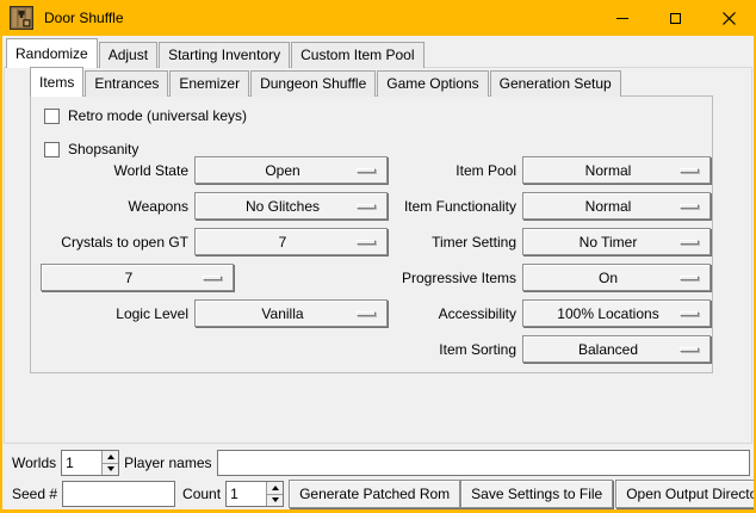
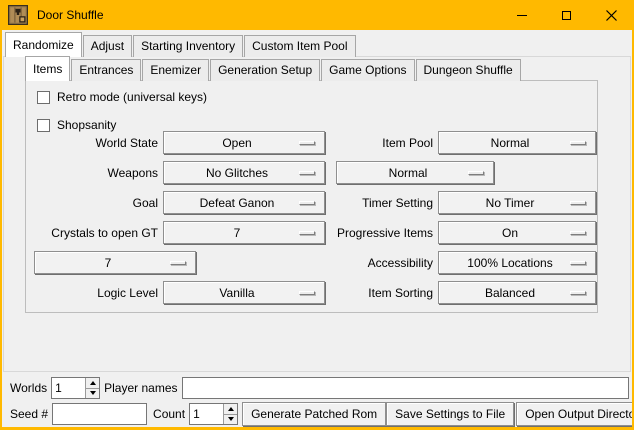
  Door Shuffle
  Randomize
  Adjust
  Starting Inventory
  Custom Item Pool
  Items
  Entrances
  Enemizer
- Dungeon Shuffle
+ Generation Setup
  Game Options
- Generation Setup
+ Dungeon Shuffle
  Retro mode (universal keys)
  Shopsanity
  World State
  Open
  Weapons
  No Glitches
+ Goal
+ Defeat Ganon
  Crystals to open GT
  7
  7
  Logic Level
  Vanilla
  Item Pool
  Normal
- Item Functionality
  Normal
  Timer Setting
  No Timer
  Progressive Items
  On
  Accessibility
  100% Locations
  Item Sorting
  Balanced
  Worlds
  1
  Player names
  Seed #
  Count
  1
  Generate Patched Rom
  Save Settings to File
  Open Output Direct
